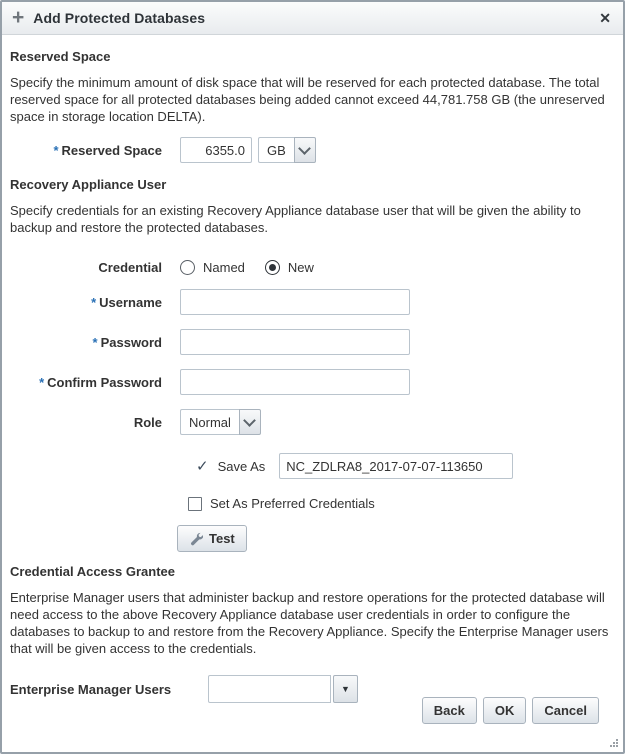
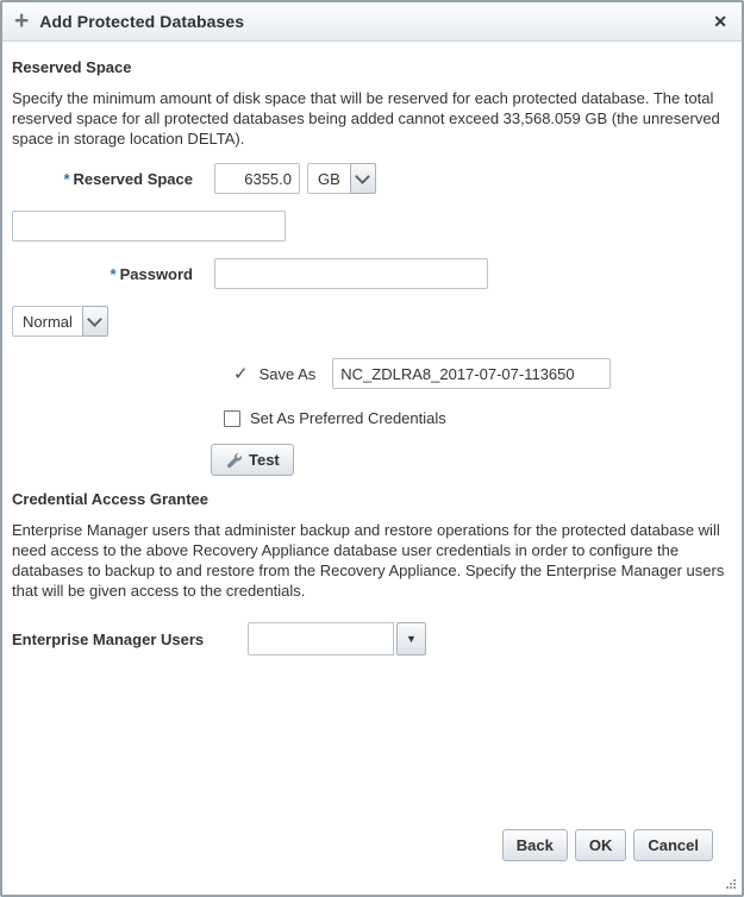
  +
  Add Protected Databases
  ✕
  Reserved Space
- Specify the minimum amount of disk space that will be reserved for each protected database. The total reserved space for all protected databases being added cannot exceed 44,781.758 GB (the unreserved space in storage location DELTA).
+ Specify the minimum amount of disk space that will be reserved for each protected database. The total reserved space for all protected databases being added cannot exceed 33,568.059 GB (the unreserved space in storage location DELTA).
  * Reserved Space
  6355.0
  GB
- Recovery Appliance User
- Specify credentials for an existing Recovery Appliance database user that will be given the ability to backup and restore the protected databases.
- Credential
- Named
- New
- * Username
  * Password
- * Confirm Password
- Role
  Normal
  ✓
  Save As
  NC_ZDLRA8_2017-07-07-113650
  Set As Preferred Credentials
  Test
  Credential Access Grantee
  Enterprise Manager users that administer backup and restore operations for the protected database will need access to the above Recovery Appliance database user credentials in order to configure the databases to backup to and restore from the Recovery Appliance. Specify the Enterprise Manager users that will be given access to the credentials.
  Enterprise Manager Users
  ▼
  Back
  OK
  Cancel
